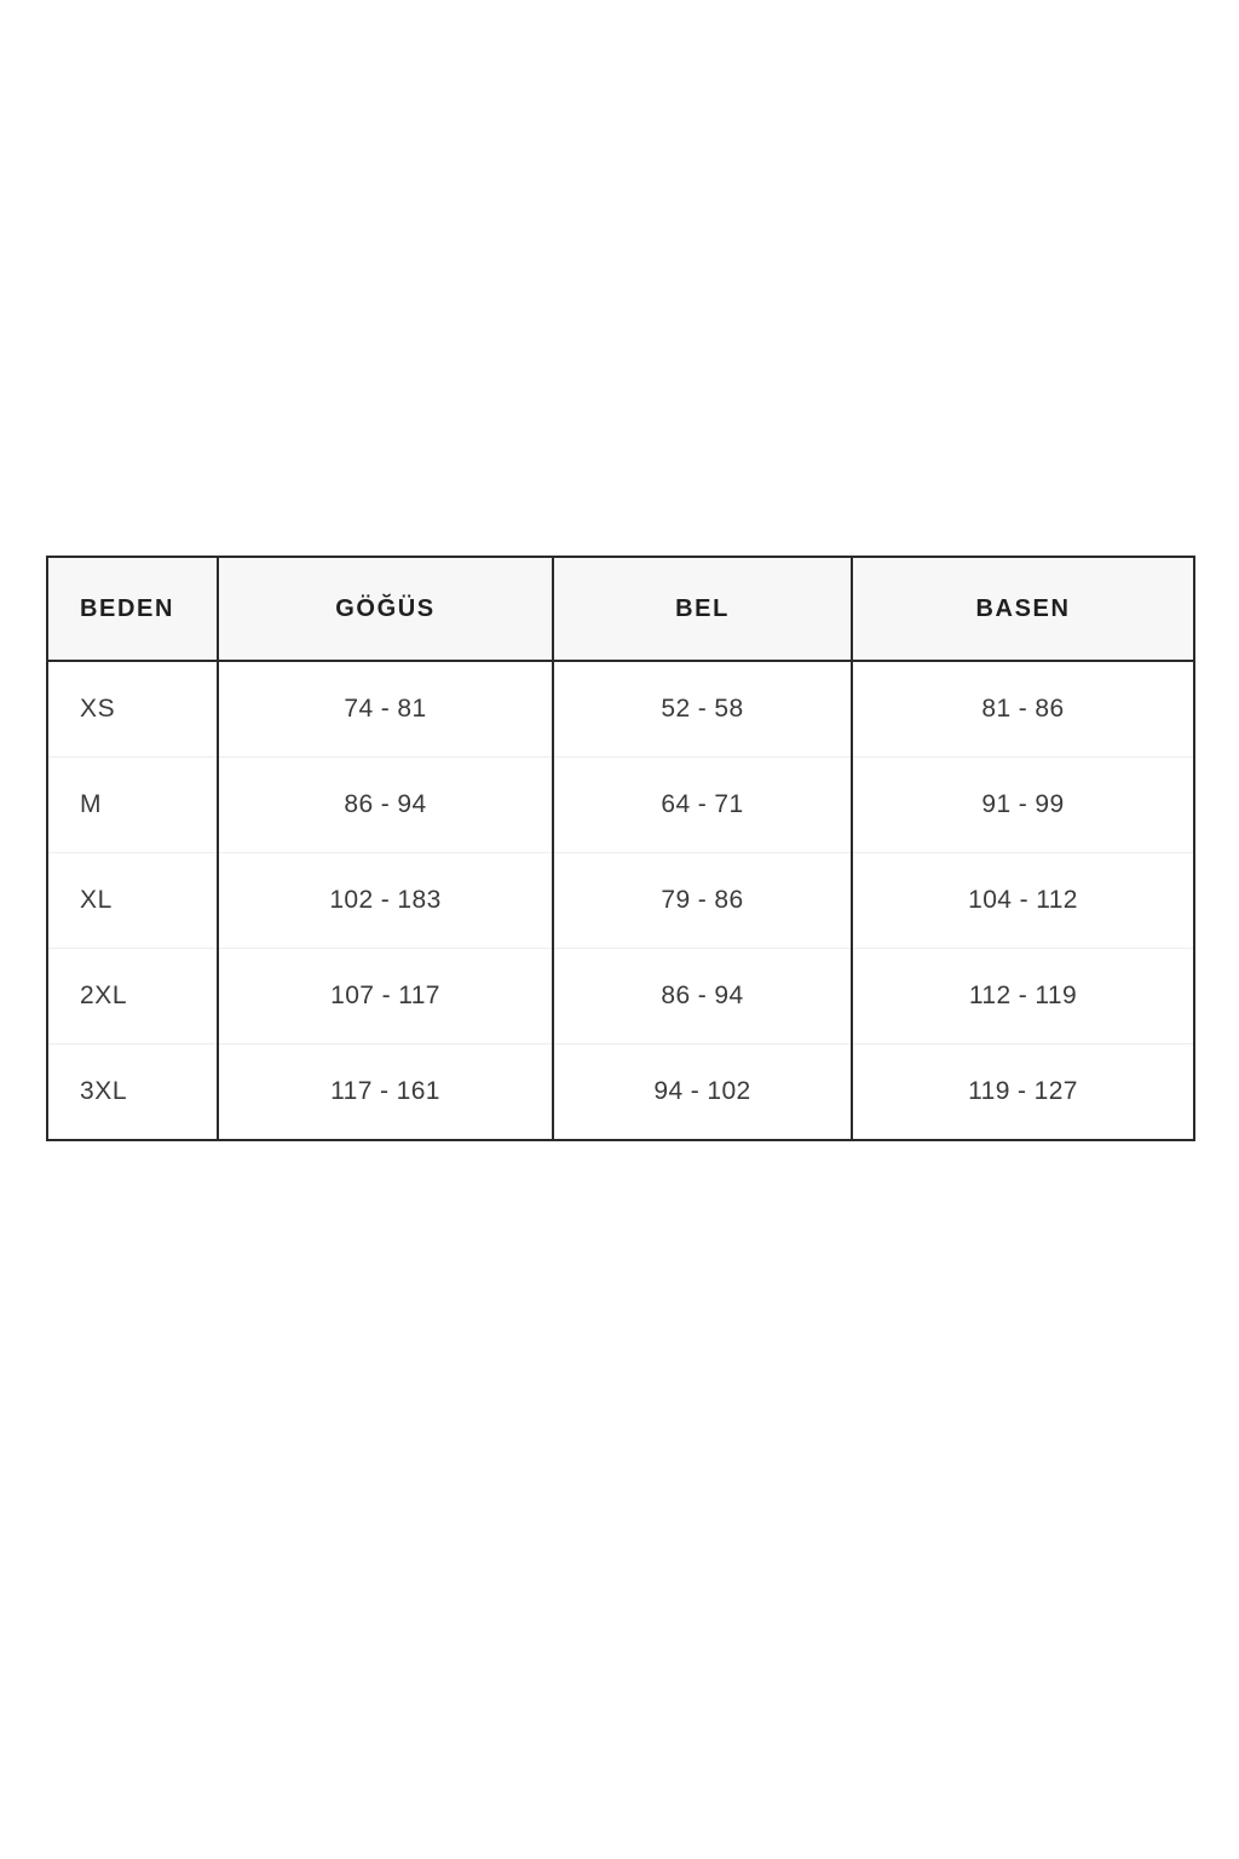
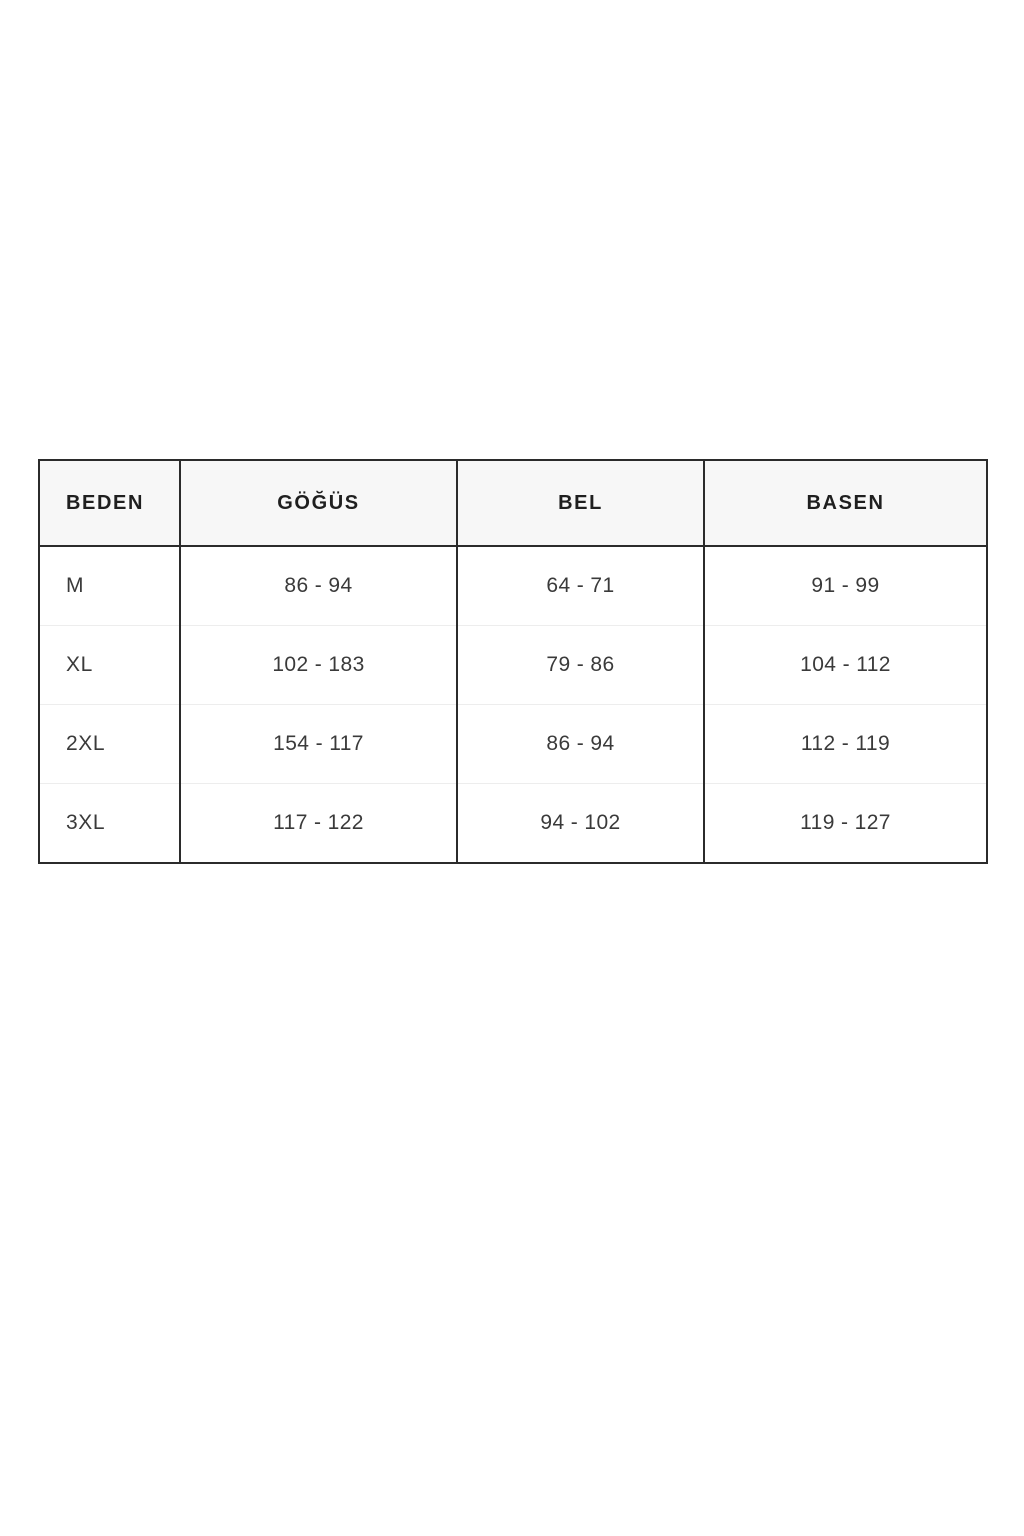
  BEDEN	GÖĞÜS	BEL	BASEN
- XS	74 - 81	52 - 58	81 - 86
  M	86 - 94	64 - 71	91 - 99
  XL	102 - 183	79 - 86	104 - 112
- 2XL	107 - 117	86 - 94	112 - 119
+ 2XL	154 - 117	86 - 94	112 - 119
- 3XL	117 - 161	94 - 102	119 - 127
+ 3XL	117 - 122	94 - 102	119 - 127
